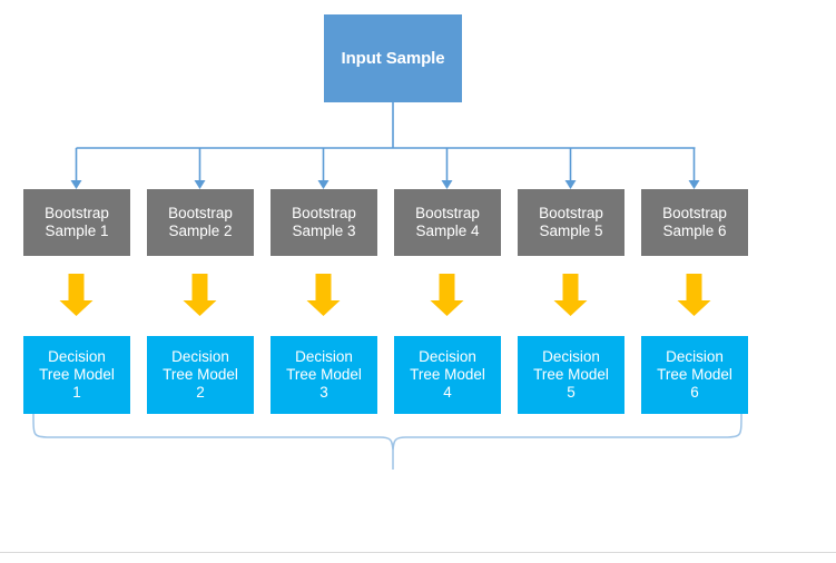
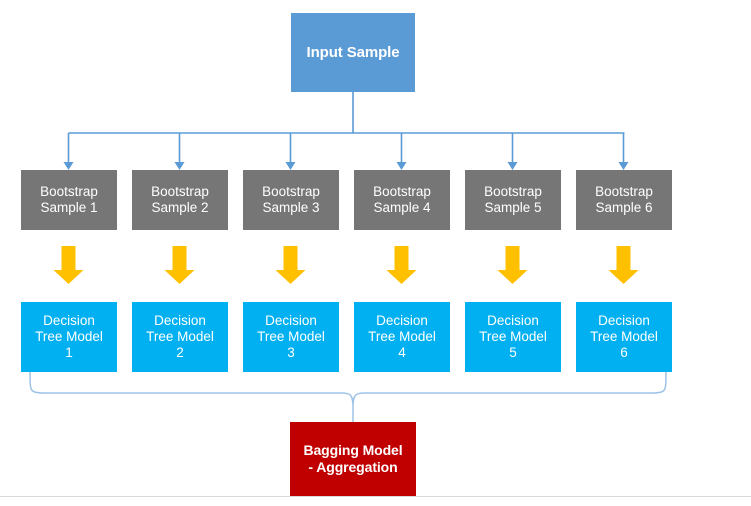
  Input Sample
  Bootstrap
  Sample 1
  Bootstrap
  Sample 2
  Bootstrap
  Sample 3
  Bootstrap
  Sample 4
  Bootstrap
  Sample 5
  Bootstrap
  Sample 6
  Decision
  Tree Model
  1
  Decision
  Tree Model
  2
  Decision
  Tree Model
  3
  Decision
  Tree Model
  4
  Decision
  Tree Model
  5
  Decision
  Tree Model
  6
+ Bagging Model
+ - Aggregation
